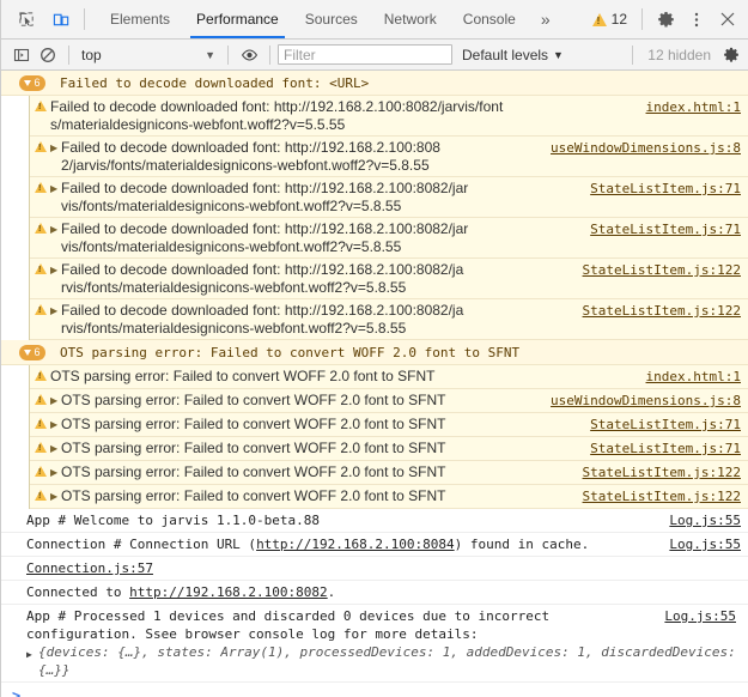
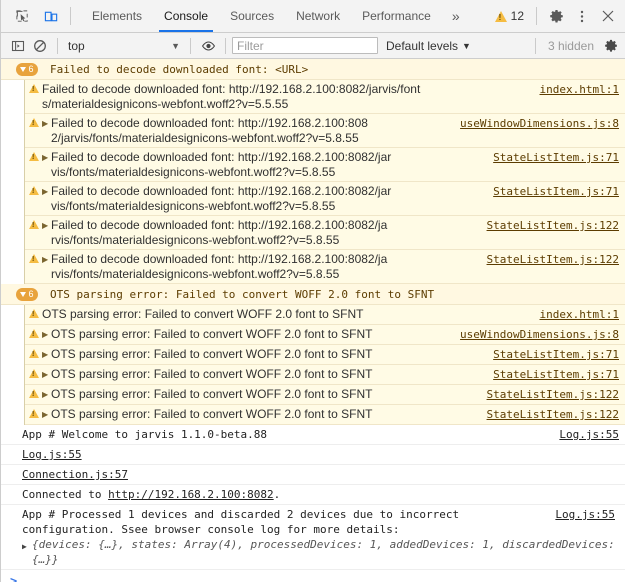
  Elements
- Performance
+ Console
  Sources
  Network
- Console
+ Performance
  »
  12
  top
  ▼
  Filter
  Default levels
  ▼
- 12 hidden
+ 3 hidden
  6
  Failed to decode downloaded font: <URL>
  Failed to decode downloaded font: http://192.168.2.100:8082/jarvis/font
  index.html:1
  s/materialdesignicons-webfont.woff2?v=5.5.55
  ▶
  Failed to decode downloaded font: http://192.168.2.100:808
  useWindowDimensions.js:8
  2/jarvis/fonts/materialdesignicons-webfont.woff2?v=5.8.55
  ▶
  Failed to decode downloaded font: http://192.168.2.100:8082/jar
  StateListItem.js:71
  vis/fonts/materialdesignicons-webfont.woff2?v=5.8.55
  ▶
  Failed to decode downloaded font: http://192.168.2.100:8082/jar
  StateListItem.js:71
  vis/fonts/materialdesignicons-webfont.woff2?v=5.8.55
  ▶
  Failed to decode downloaded font: http://192.168.2.100:8082/ja
  StateListItem.js:122
  rvis/fonts/materialdesignicons-webfont.woff2?v=5.8.55
  ▶
  Failed to decode downloaded font: http://192.168.2.100:8082/ja
  StateListItem.js:122
  rvis/fonts/materialdesignicons-webfont.woff2?v=5.8.55
  6
  OTS parsing error: Failed to convert WOFF 2.0 font to SFNT
  OTS parsing error: Failed to convert WOFF 2.0 font to SFNT
  index.html:1
  ▶
  OTS parsing error: Failed to convert WOFF 2.0 font to SFNT
  useWindowDimensions.js:8
  ▶
  OTS parsing error: Failed to convert WOFF 2.0 font to SFNT
  StateListItem.js:71
  ▶
  OTS parsing error: Failed to convert WOFF 2.0 font to SFNT
  StateListItem.js:71
  ▶
  OTS parsing error: Failed to convert WOFF 2.0 font to SFNT
  StateListItem.js:122
  ▶
  OTS parsing error: Failed to convert WOFF 2.0 font to SFNT
  StateListItem.js:122
  App # Welcome to jarvis 1.1.0-beta.88
  Log.js:55
- Connection # Connection URL (http://192.168.2.100:8084) found in cache.
  Log.js:55
  Connection.js:57
  Connected to http://192.168.2.100:8082.
- App # Processed 1 devices and discarded 0 devices due to incorrect
+ App # Processed 1 devices and discarded 2 devices due to incorrect
  Log.js:55
  configuration. Ssee browser console log for more details:
  ▶
- {devices: {…}, states: Array(1), processedDevices: 1, addedDevices: 1, discardedDevices: {…}}
+ {devices: {…}, states: Array(4), processedDevices: 1, addedDevices: 1, discardedDevices: {…}}
  >
